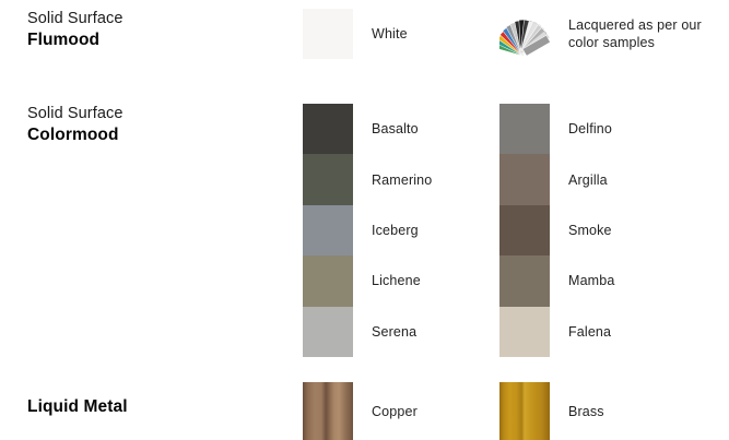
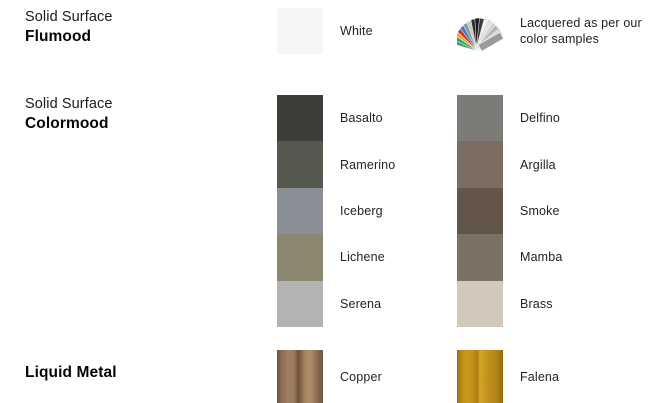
  Solid Surface
  Flumood
  White
  Lacquered as per our
  color samples
  Solid Surface
  Colormood
  Basalto
  Ramerino
  Iceberg
  Lichene
  Serena
  Delfino
  Argilla
  Smoke
  Mamba
- Falena
+ Brass
  Liquid Metal
  Copper
- Brass
+ Falena
